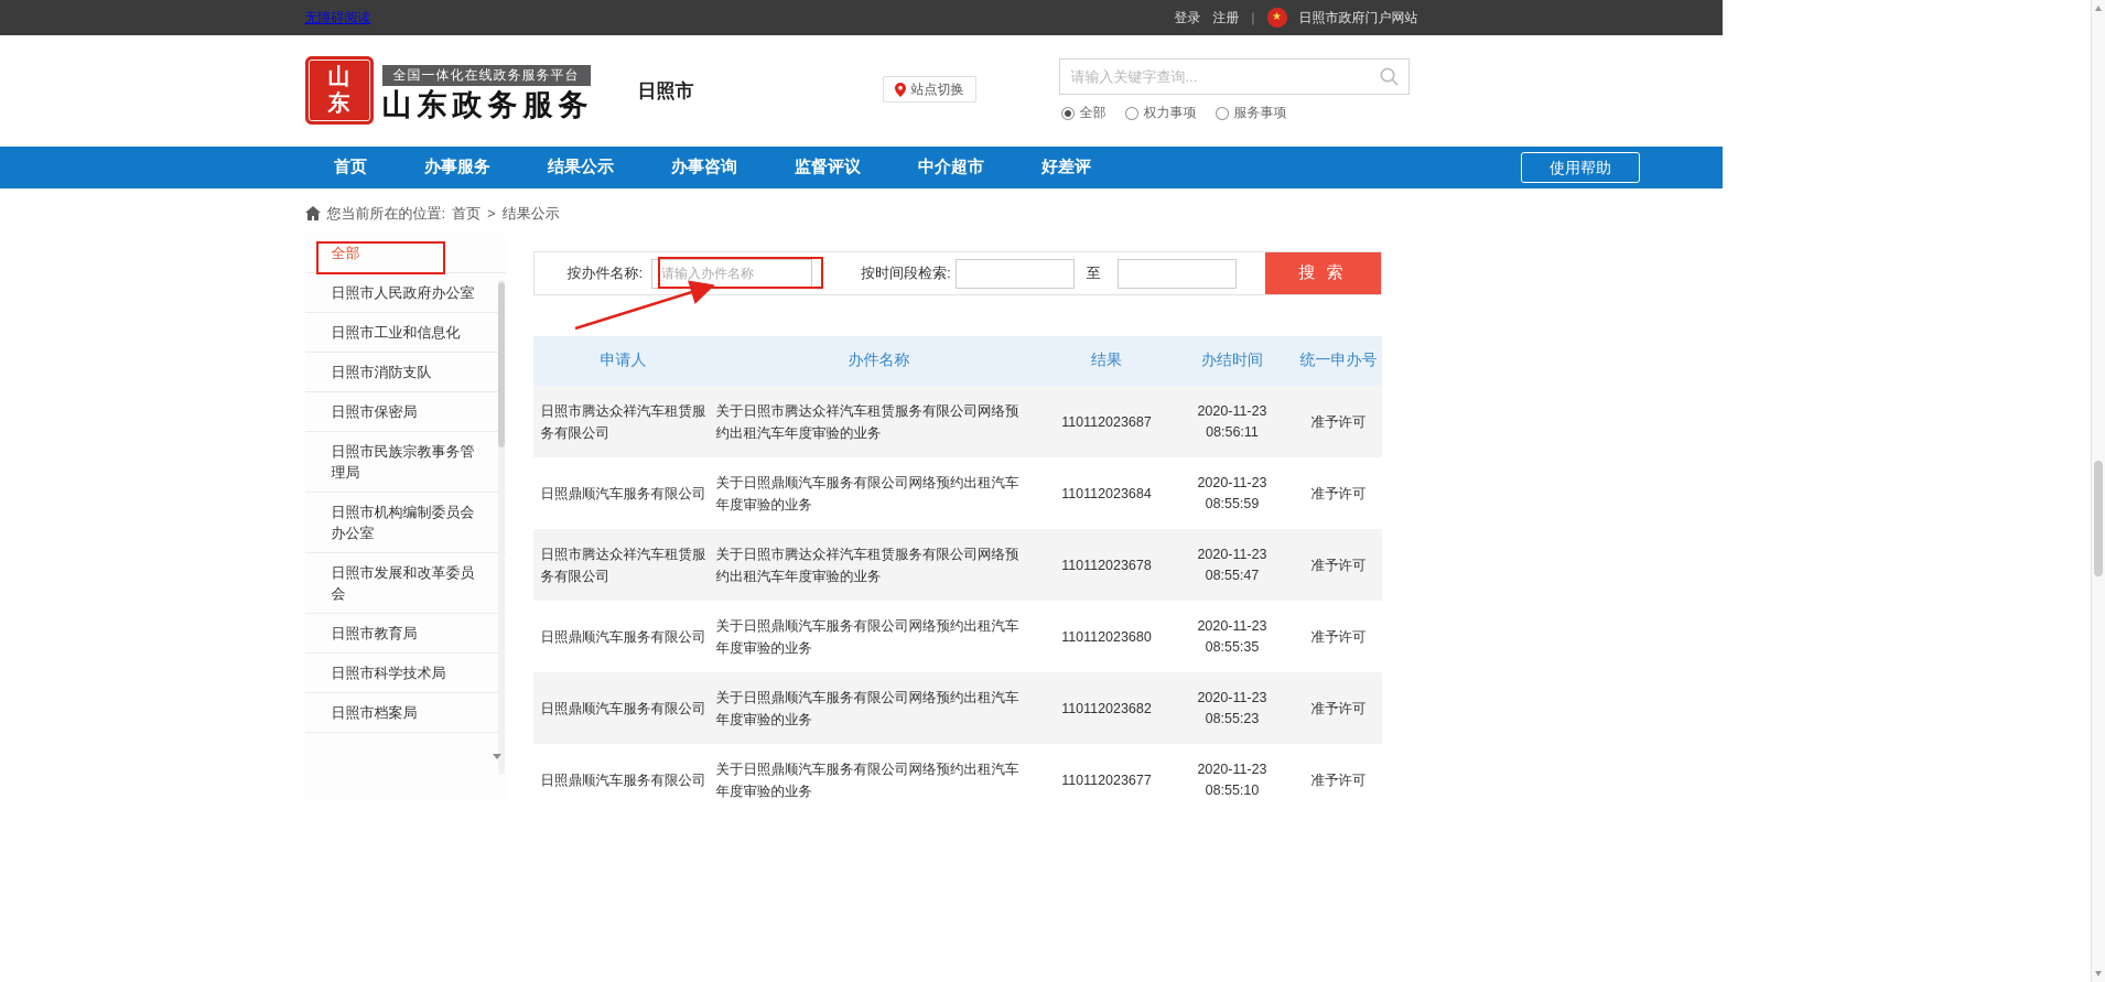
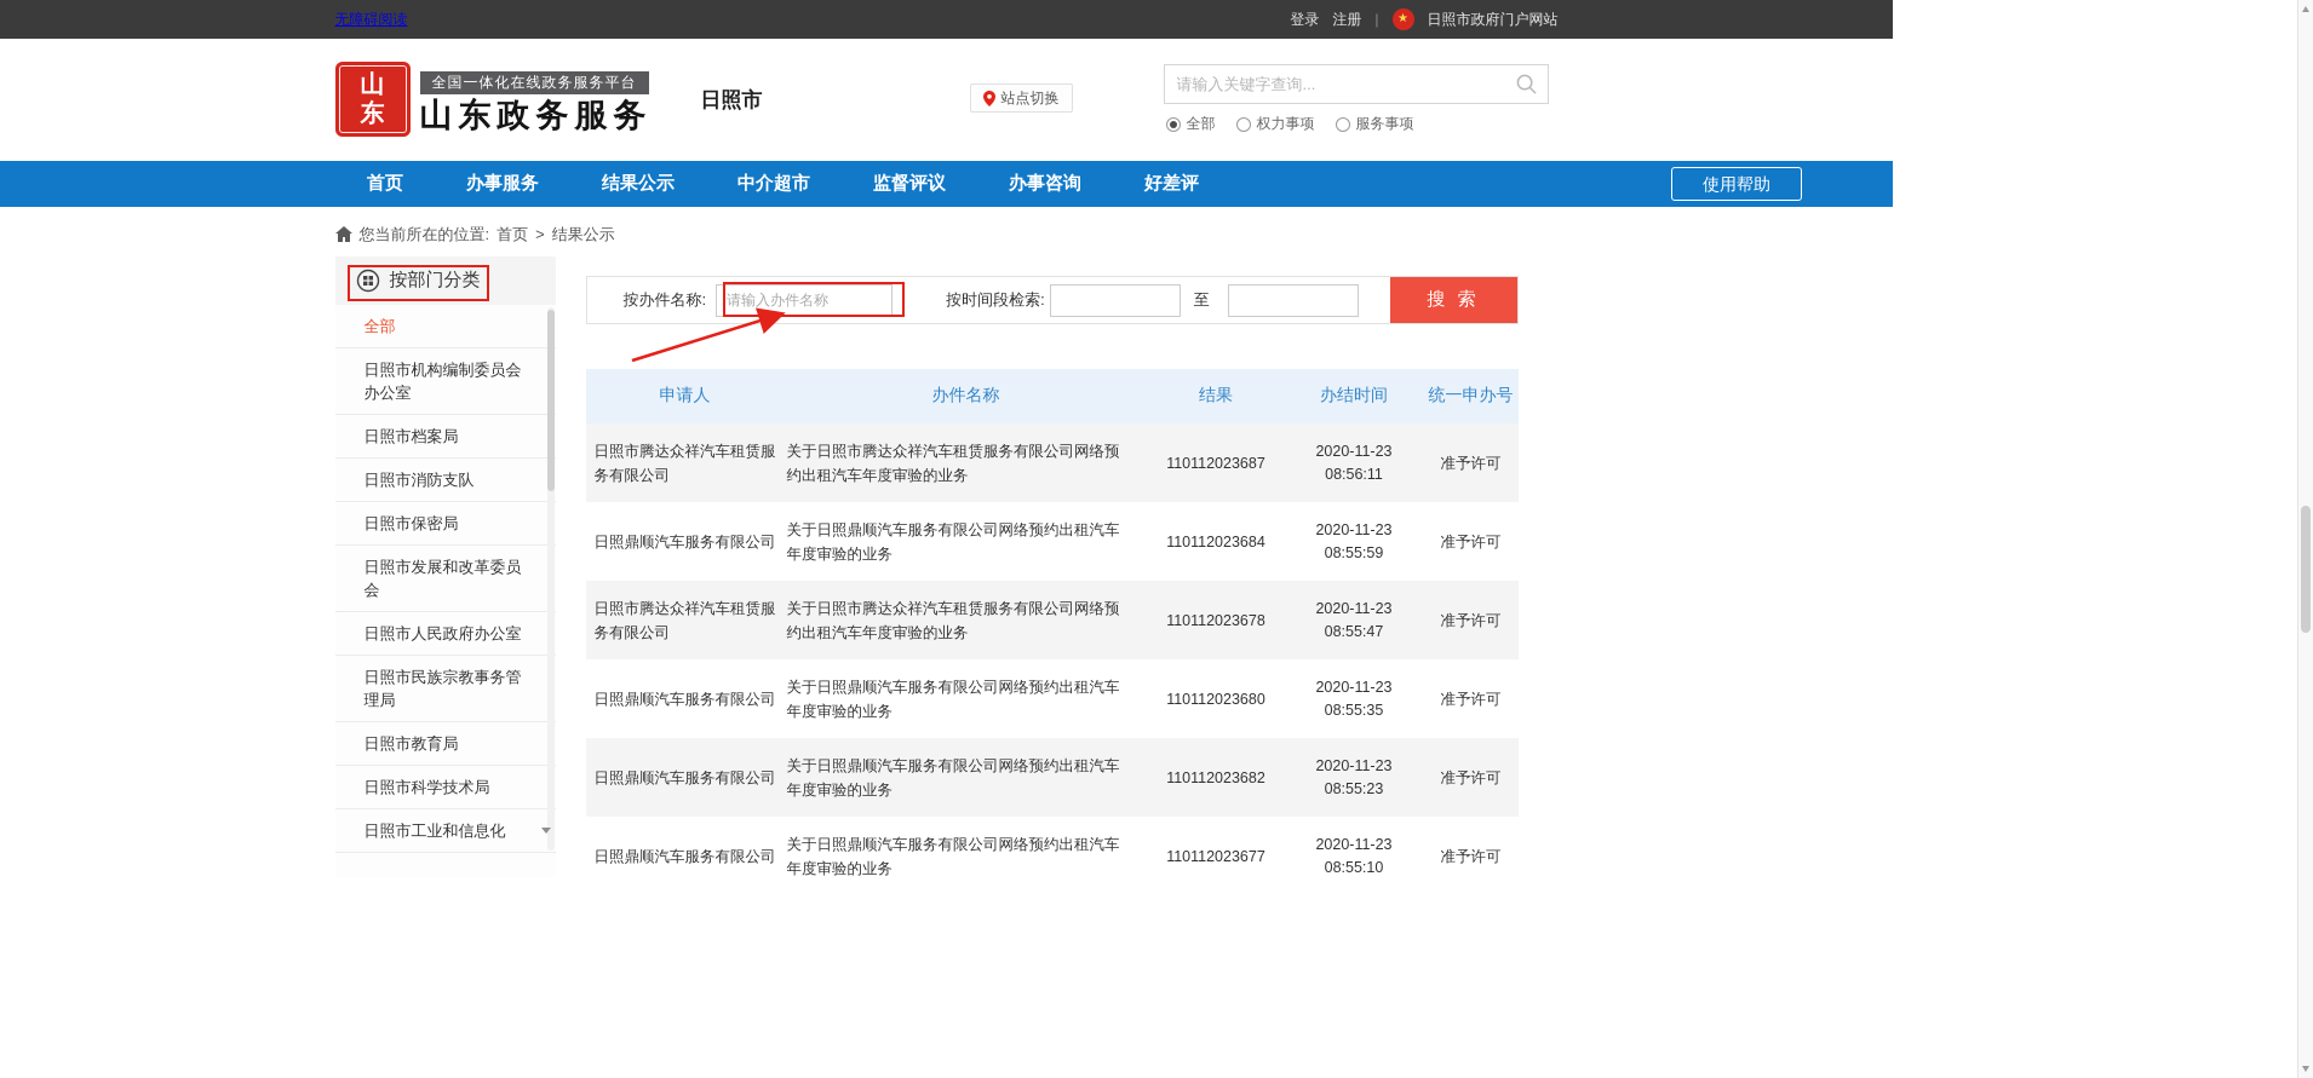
  无障碍阅读
  登录
  注册
  |
  ★
  日照市政府门户网站
  山东
  全国一体化在线政务服务平台
  山东政务服务
  日照市
  站点切换
  请输入关键字查询...
  全部
  权力事项
  服务事项
  首页
  办事服务
  结果公示
- 办事咨询
+ 中介超市
  监督评议
- 中介超市
+ 办事咨询
  好差评
  使用帮助
  您当前所在的位置:
  首页
  >
  结果公示
+ 按部门分类
  全部
- 日照市人民政府办公室
+ 日照市机构编制委员会办公室
- 日照市工业和信息化
+ 日照市档案局
  日照市消防支队
  日照市保密局
- 日照市民族宗教事务管理局
+ 日照市发展和改革委员会
- 日照市机构编制委员会办公室
+ 日照市人民政府办公室
- 日照市发展和改革委员会
+ 日照市民族宗教事务管理局
  日照市教育局
  日照市科学技术局
- 日照市档案局
+ 日照市工业和信息化
  按办件名称:
  请输入办件名称
  按时间段检索:
  至
  搜 索
  申请人
  办件名称
  结果
  办结时间
  统一申办号
  日照市腾达众祥汽车租赁服务有限公司
  关于日照市腾达众祥汽车租赁服务有限公司网络预约出租汽车年度审验的业务
  110112023687
  2020-11-23
  08:56:11
  准予许可
  日照鼎顺汽车服务有限公司
  关于日照鼎顺汽车服务有限公司网络预约出租汽车年度审验的业务
  110112023684
  2020-11-23
  08:55:59
  准予许可
  日照市腾达众祥汽车租赁服务有限公司
  关于日照市腾达众祥汽车租赁服务有限公司网络预约出租汽车年度审验的业务
  110112023678
  2020-11-23
  08:55:47
  准予许可
  日照鼎顺汽车服务有限公司
  关于日照鼎顺汽车服务有限公司网络预约出租汽车年度审验的业务
  110112023680
  2020-11-23
  08:55:35
  准予许可
  日照鼎顺汽车服务有限公司
  关于日照鼎顺汽车服务有限公司网络预约出租汽车年度审验的业务
  110112023682
  2020-11-23
  08:55:23
  准予许可
  日照鼎顺汽车服务有限公司
  关于日照鼎顺汽车服务有限公司网络预约出租汽车年度审验的业务
  110112023677
  2020-11-23
  08:55:10
  准予许可
